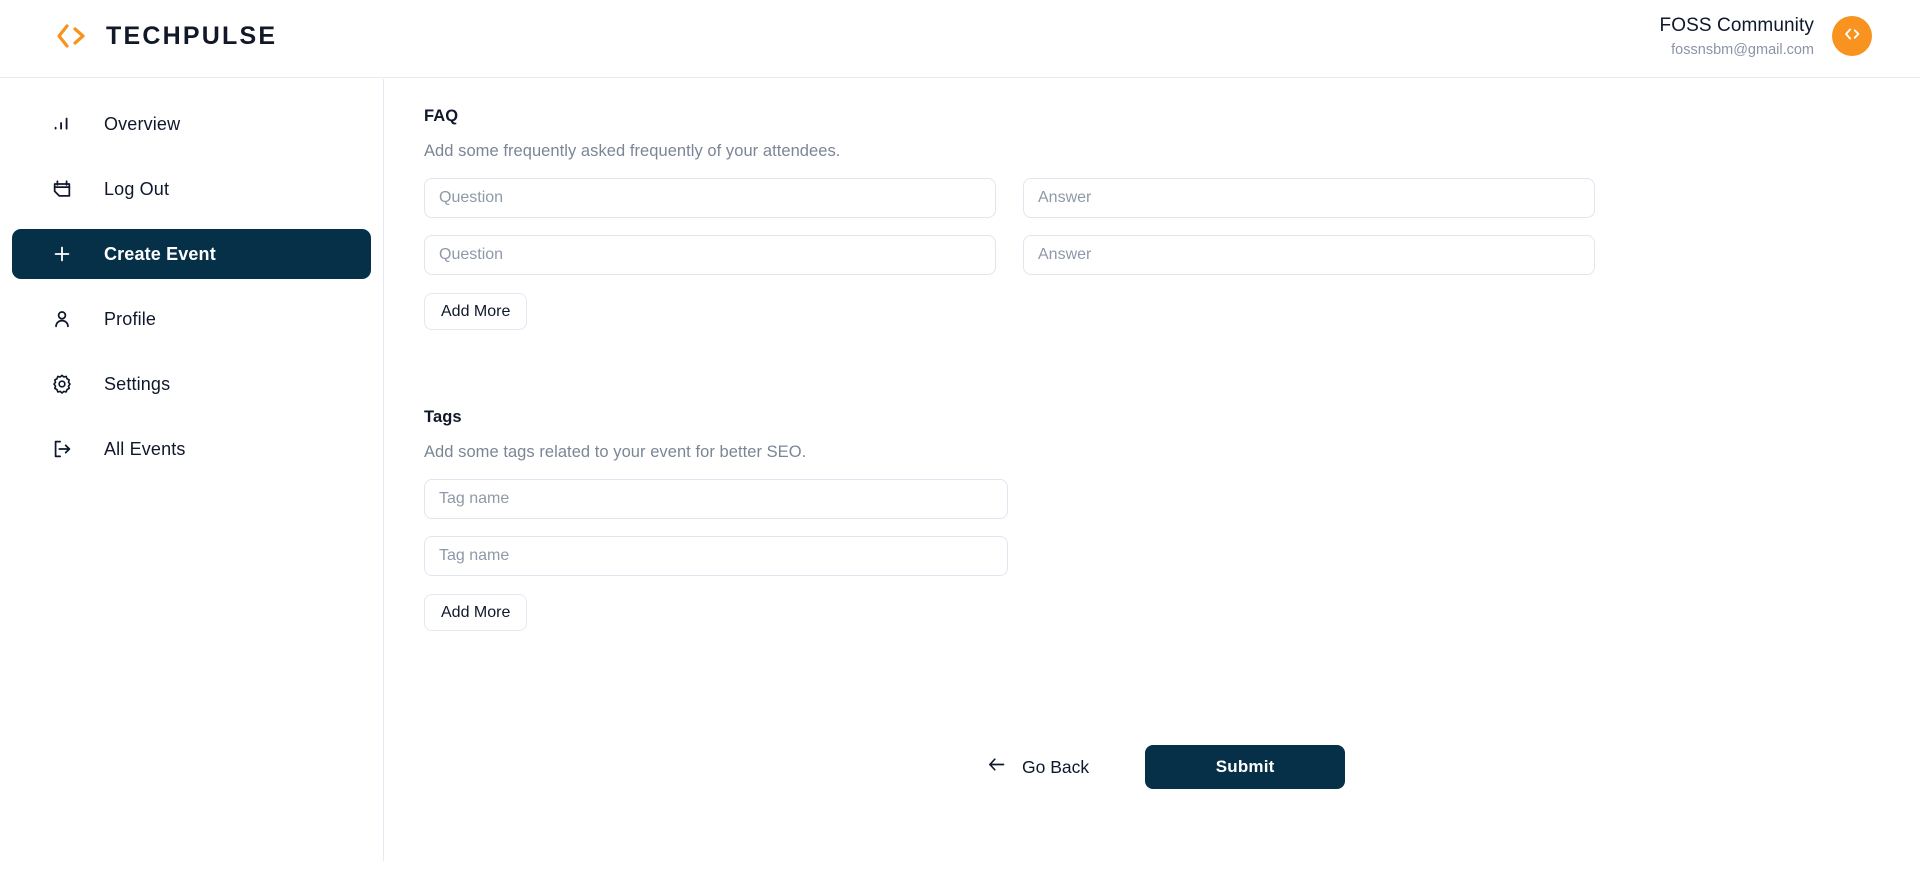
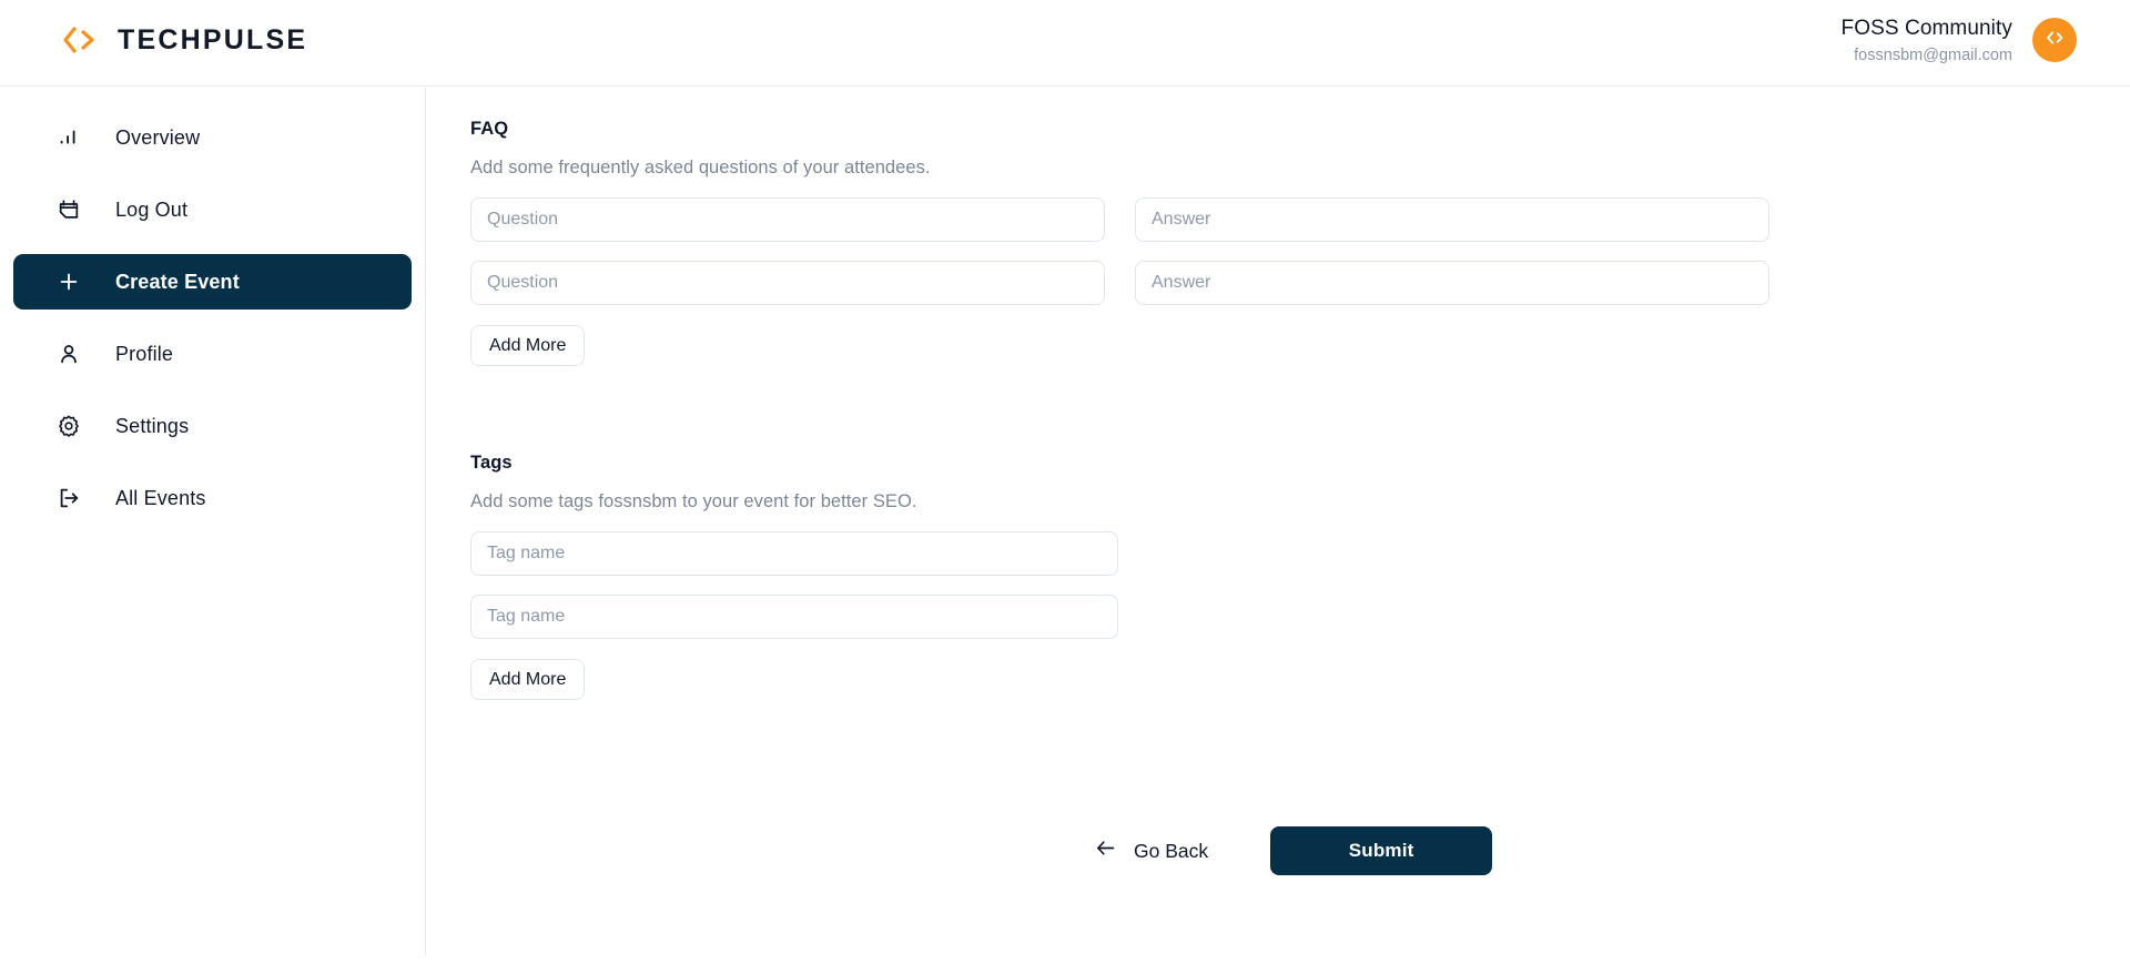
  TECHPULSE
  FOSS Community
  fossnsbm@gmail.com
  Overview
  Log Out
  Create Event
  Profile
  Settings
  All Events
  FAQ
- Add some frequently asked frequently of your attendees.
+ Add some frequently asked questions of your attendees.
  Question
  Answer
  Question
  Answer
  Add More
  Tags
- Add some tags related to your event for better SEO.
+ Add some tags fossnsbm to your event for better SEO.
  Tag name
  Tag name
  Add More
  Go Back
  Submit
